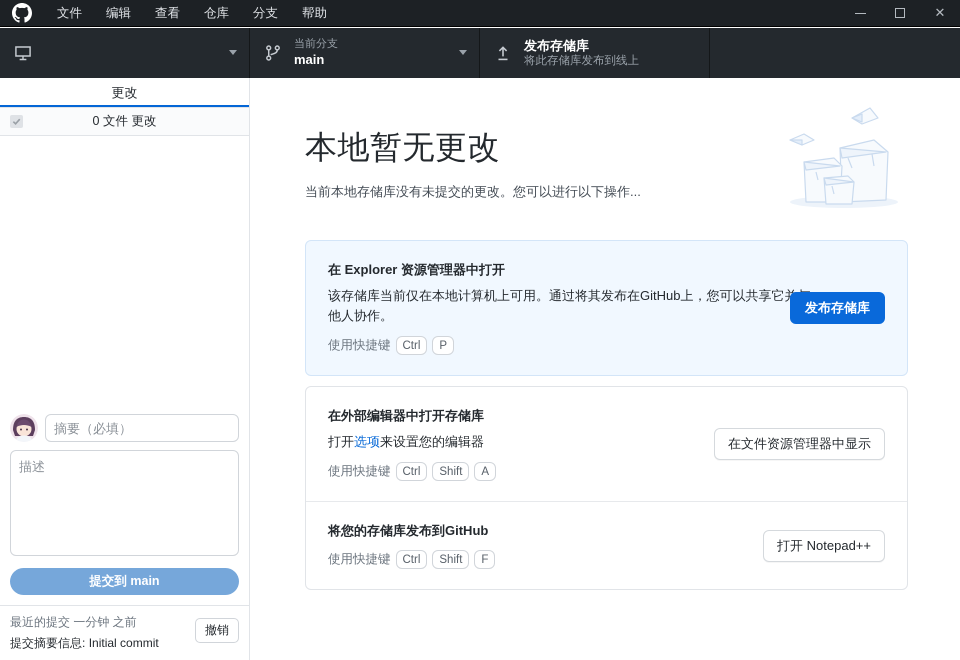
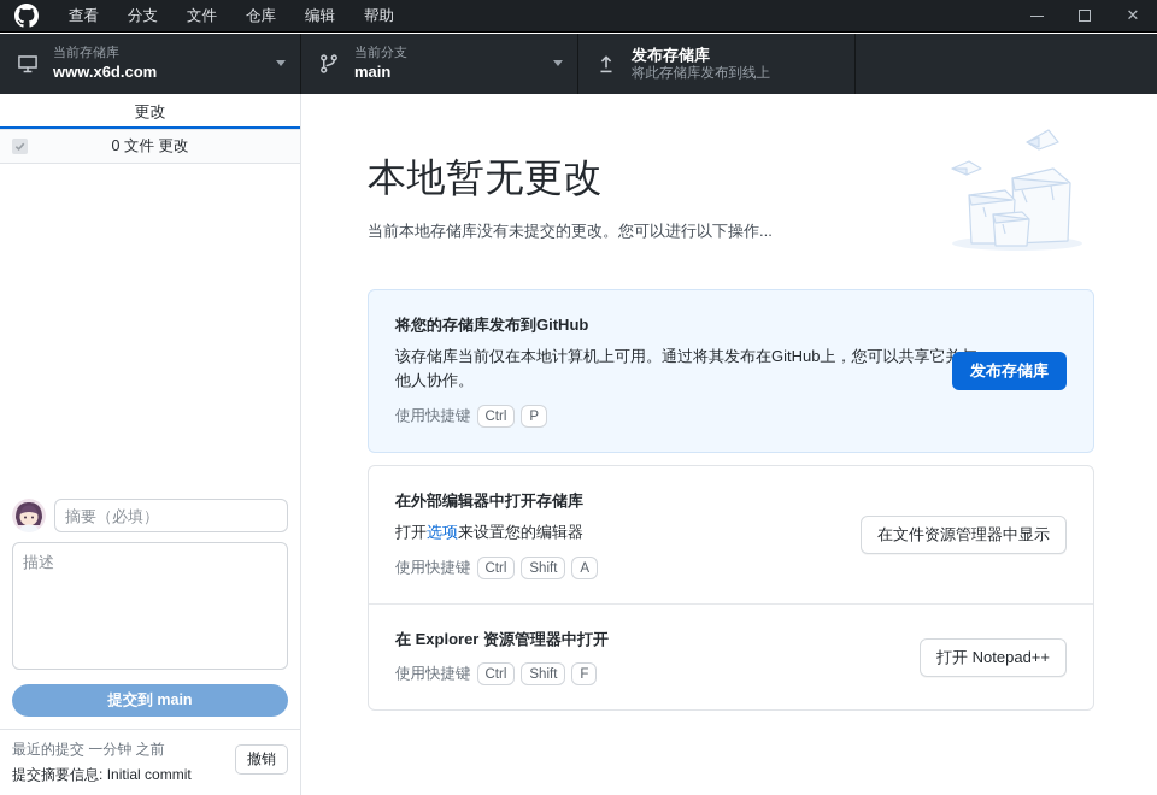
- 文件
+ 查看
- 编辑
+ 分支
- 查看
+ 文件
  仓库
- 分支
+ 编辑
  帮助
  ✕
+ 当前存储库
+ www.x6d.com
  当前分支
  main
  发布存储库
  将此存储库发布到线上
  更改
  0 文件 更改
  摘要（必填）
  描述 提交到 main
  最近的提交 一分钟 之前
  提交摘要信息: Initial commit
  撤销
  本地暂无更改
  当前本地存储库没有未提交的更改。您可以进行以下操作...
- 在 Explorer 资源管理器中打开
+ 将您的存储库发布到GitHub
  该存储库当前仅在本地计算机上可用。通过将其发布在GitHub上，您可以共享它他人协作。
  使用快捷键
  Ctrl
  P
  发布存储库
  在外部编辑器中打开存储库
  打开选项来设置您的编辑器
  使用快捷键
  Ctrl
  Shift
  A
  在文件资源管理器中显示
- 将您的存储库发布到GitHub
+ 在 Explorer 资源管理器中打开
  使用快捷键
  Ctrl
  Shift
  F
  打开 Notepad++
